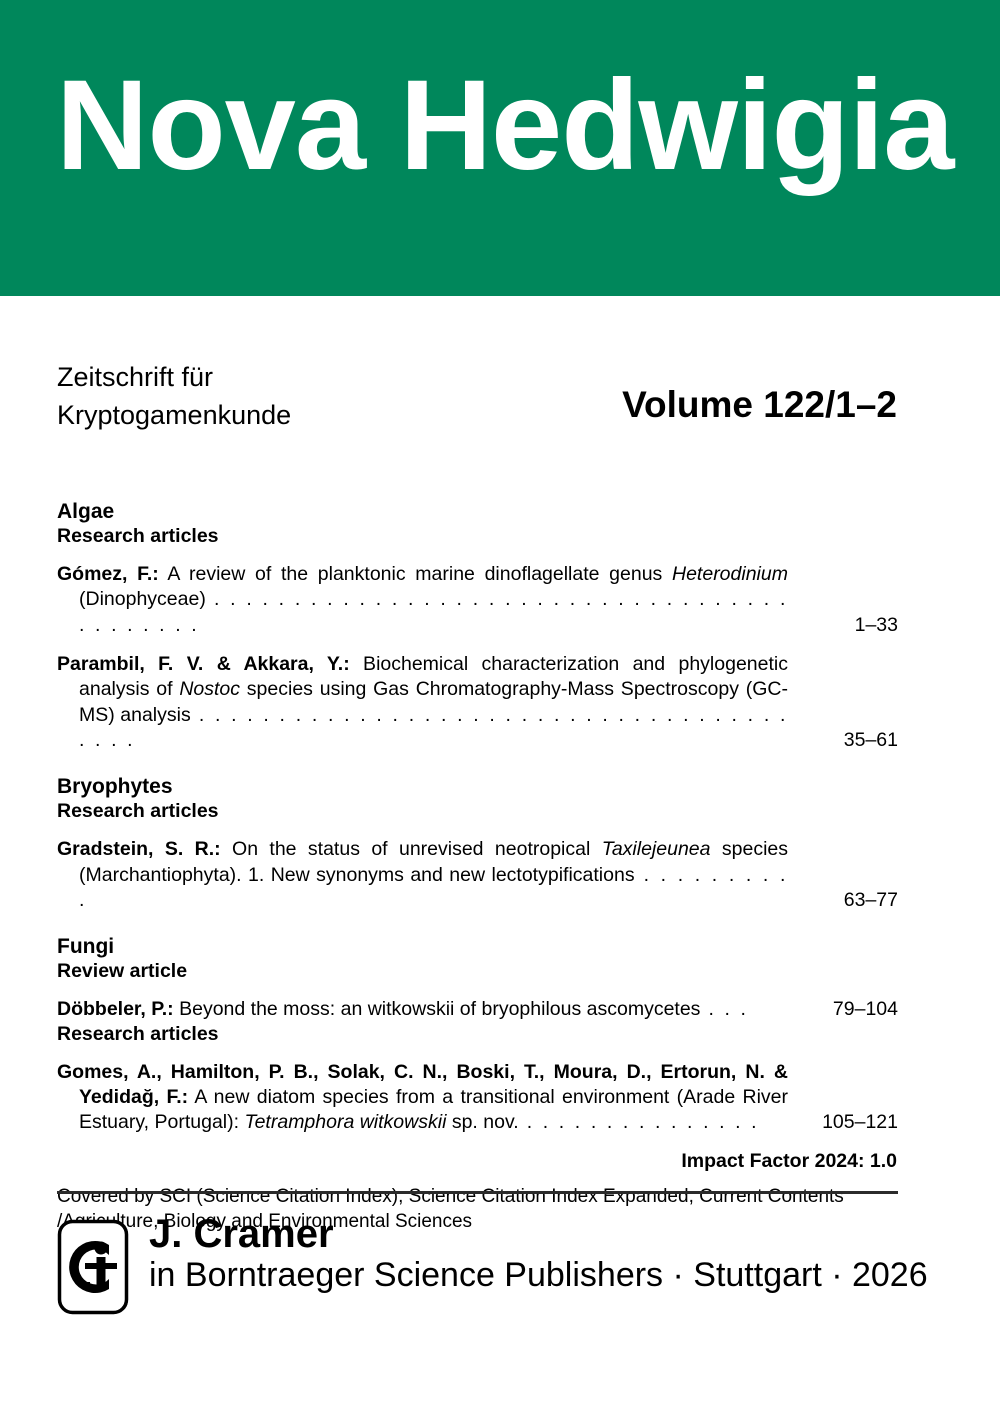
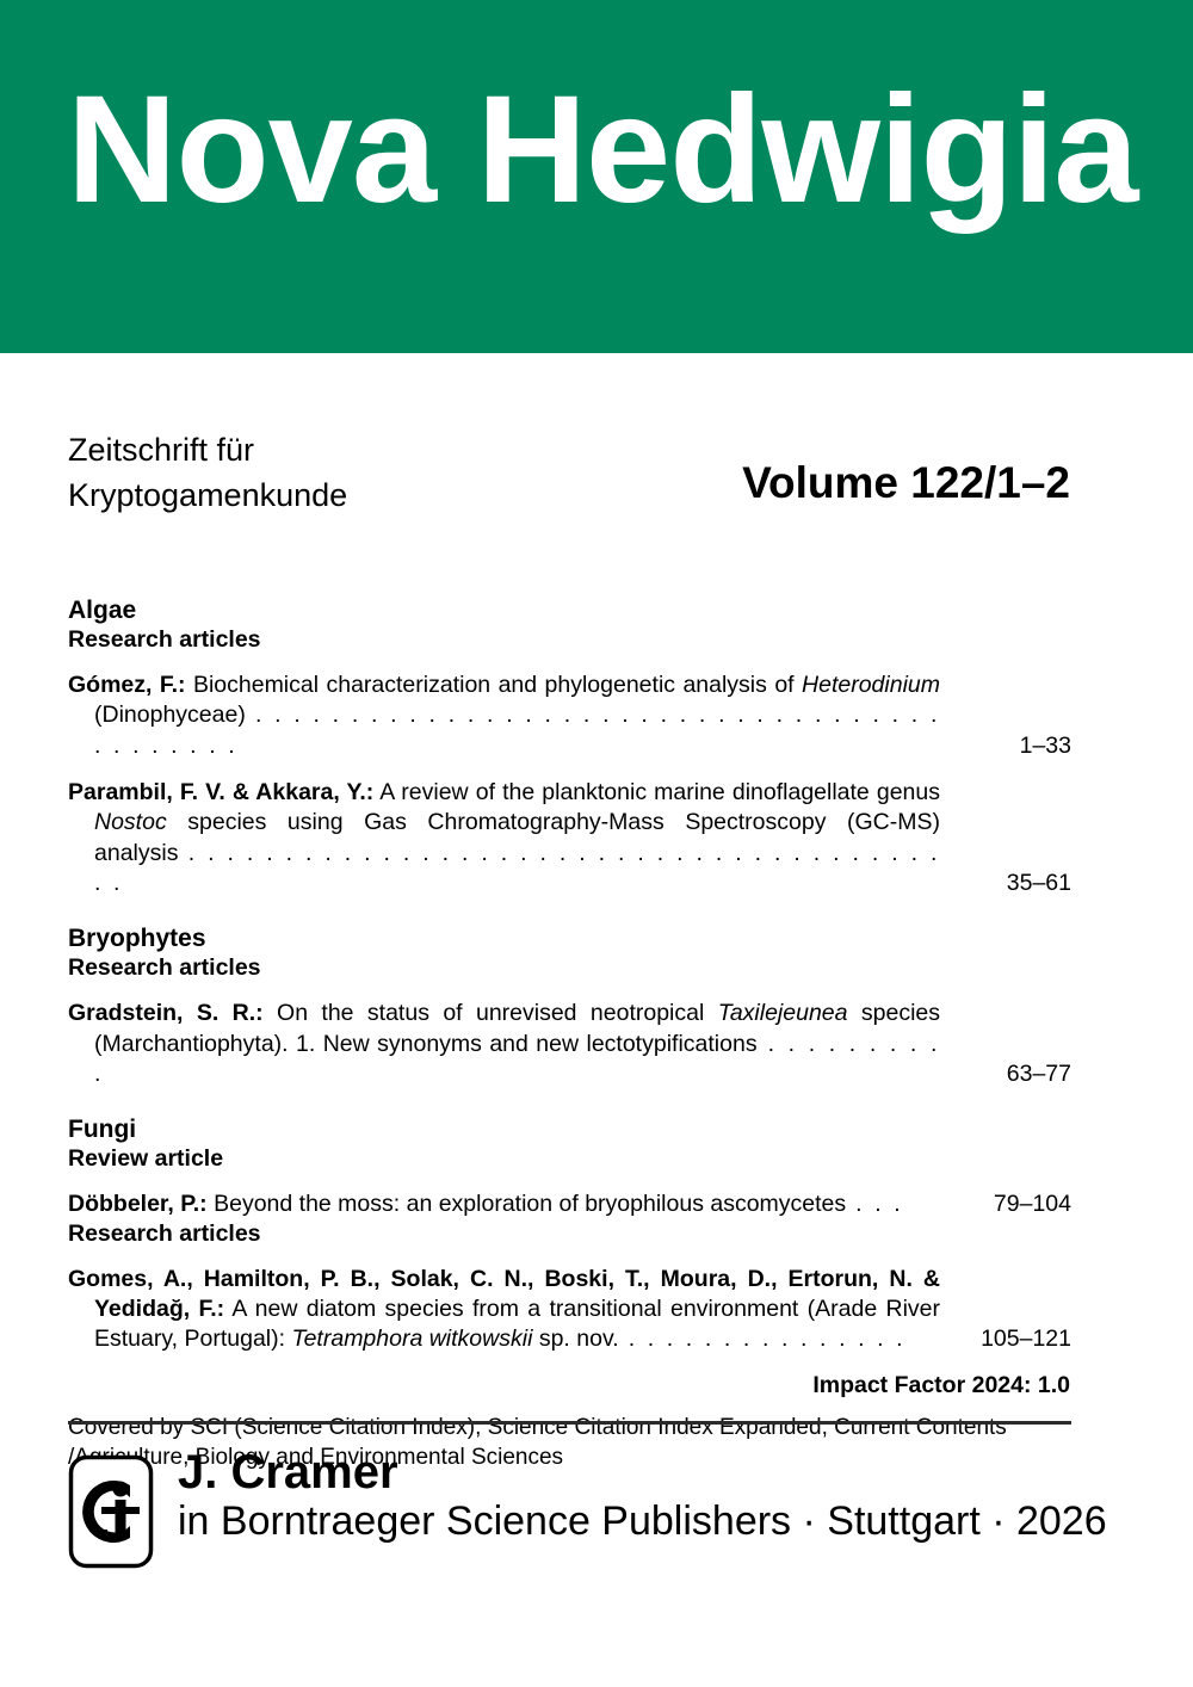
  Nova Hedwigia
  Zeitschrift für
  Kryptogamenkunde
  Volume 122/1–2
  Algae
  Research articles
- Gómez, F.: A review of the planktonic marine dinoflagellate genus Heterodinium (Dinophyceae) . . . . . . . . . . . . . . . . . . . . . . . . . . . . . . . . . . . . . . . . . . . .
+ Gómez, F.: Biochemical characterization and phylogenetic analysis of Heterodinium (Dinophyceae) . . . . . . . . . . . . . . . . . . . . . . . . . . . . . . . . . . . . . . . . . . . .
  1–33
- Parambil, F. V. & Akkara, Y.: Biochemical characterization and phylogenetic analysis of Nostoc species using Gas Chromatography-Mass Spectroscopy (GC-MS) analysis . . . . . . . . . . . . . . . . . . . . . . . . . . . . . . . . . . . . . . . . .
+ Parambil, F. V. & Akkara, Y.: A review of the planktonic marine dinoflagellate genus Nostoc species using Gas Chromatography-Mass Spectroscopy (GC-MS) analysis . . . . . . . . . . . . . . . . . . . . . . . . . . . . . . . . . . . . . . . . .
  35–61
  Bryophytes
  Research articles
  Gradstein, S. R.: On the status of unrevised neotropical Taxilejeunea species (Marchantiophyta). 1. New synonyms and new lectotypifications . . . . . . . . . .
  63–77
  Fungi
  Review article
- Döbbeler, P.: Beyond the moss: an witkowskii of bryophilous ascomycetes . . .
+ Döbbeler, P.: Beyond the moss: an exploration of bryophilous ascomycetes . . .
  79–104
  Research articles
  Gomes, A., Hamilton, P. B., Solak, C. N., Boski, T., Moura, D., Ertorun, N. & Yedidağ, F.: A new diatom species from a transitional environment (Arade River Estuary, Portugal): Tetramphora witkowskii sp. nov. . . . . . . . . . . . . . . .
  105–121
  Impact Factor 2024: 1.0
  Covered by SCI (Science Citation Index), Science Citation Index Expanded, Current Contents /ture, Biology and Environmental Sciences
  J. Cramer
  in Borntraeger Science Publishers · Stuttgart · 2026
